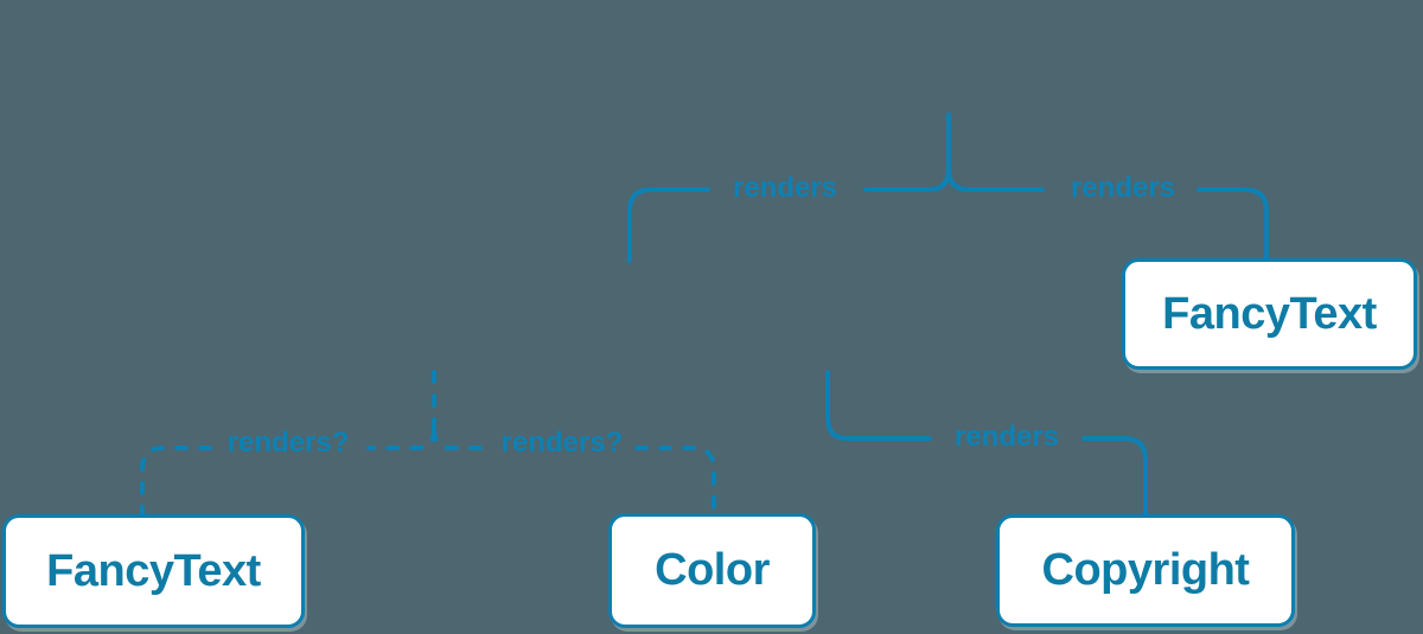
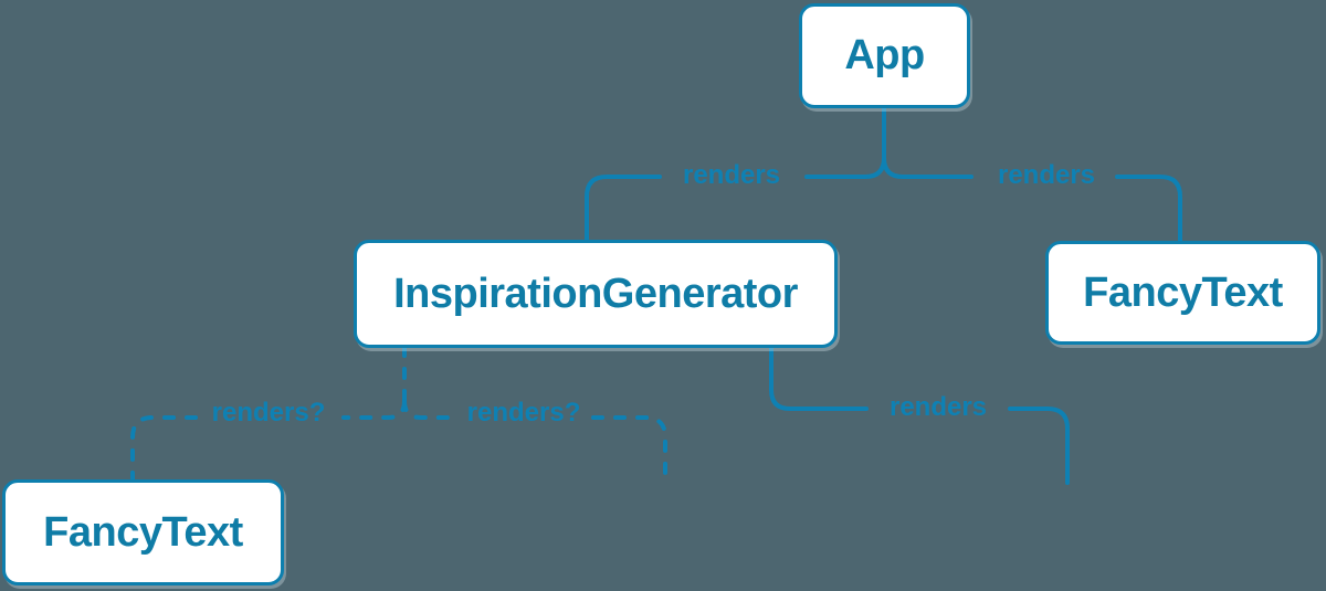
  renders
  renders
  renders
  renders?
  renders?
+ App
+ InspirationGenerator
  FancyText
  FancyText
- Color
- Copyright
